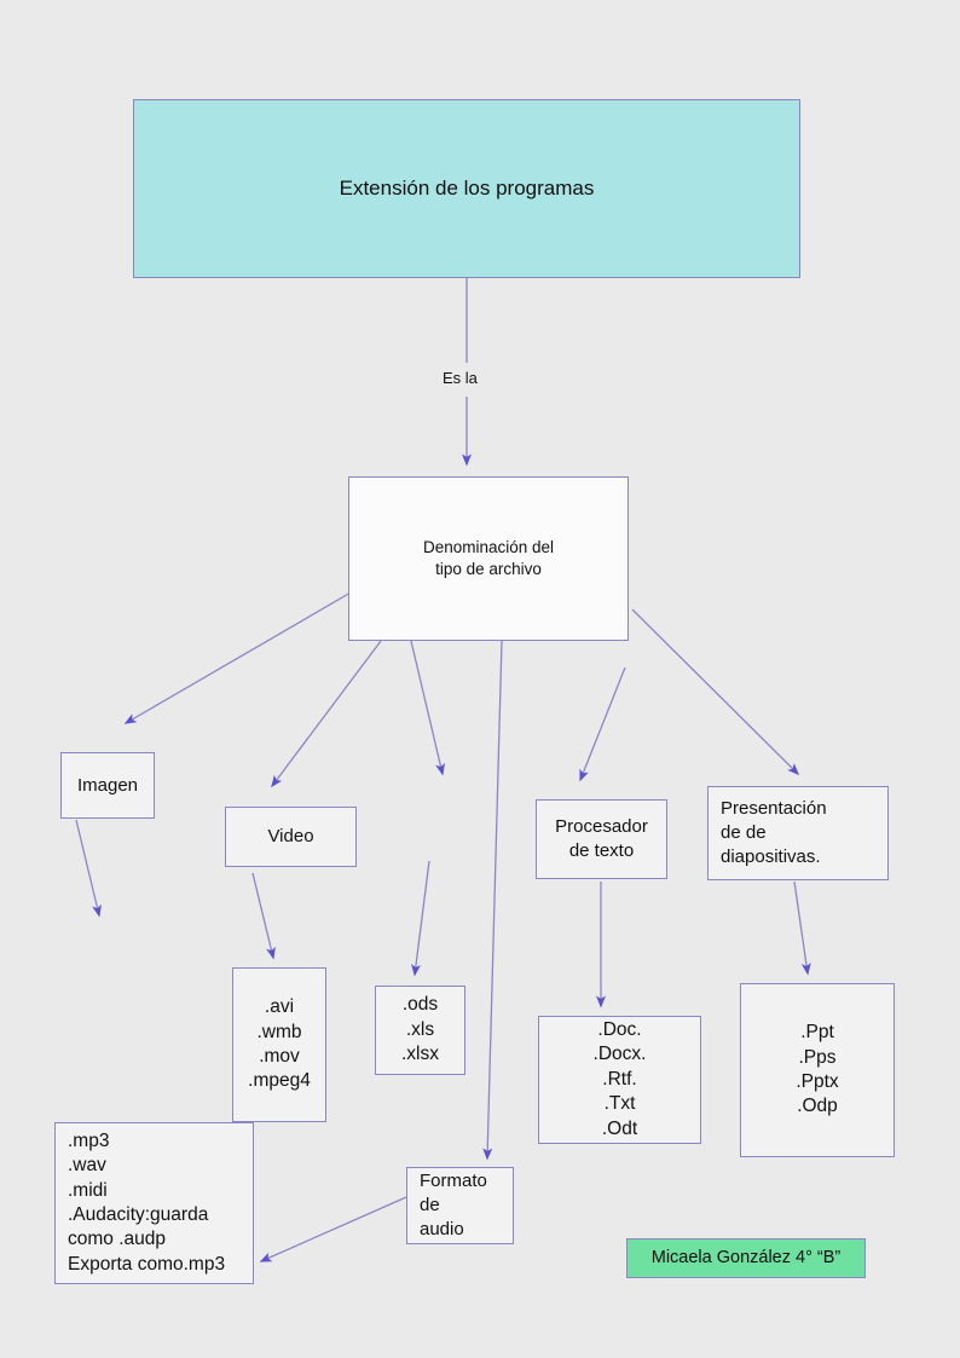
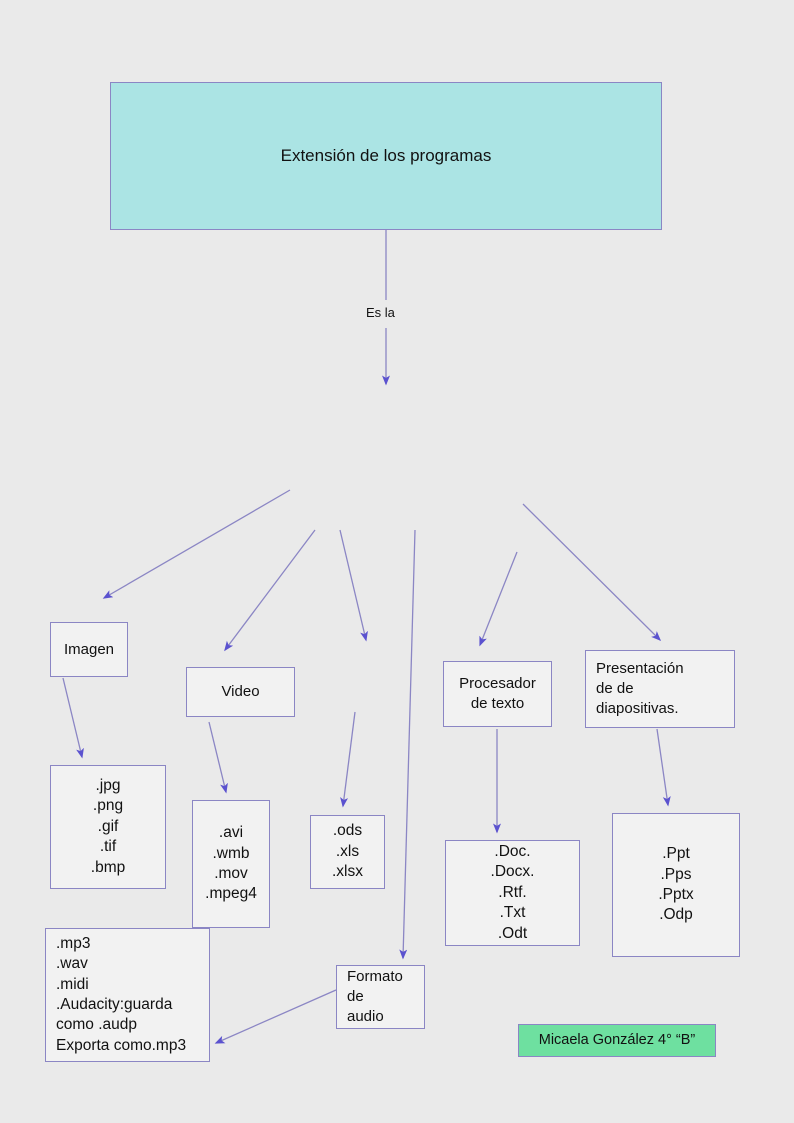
  Extensión de los programas
  Es la
- Denominación del
- tipo de archivo
  Imagen
  Video
  Procesador
  de texto
  Presentación
  de de
  diapositivas.
  Formato
  de
  audio
+ .jpg
+ .png
+ .gif
+ .tif
+ .bmp
  .avi
  .wmb
  .mov
  .mpeg4
  .ods
  .xls
  .xlsx
  .Doc.
  .Docx.
  .Rtf.
  .Txt
  .Odt
  .Ppt
  .Pps
  .Pptx
  .Odp
  .mp3
  .wav
  .midi
  .Audacity:guarda
  como .audp
  Exporta como.mp3
  Micaela González 4° “B”
